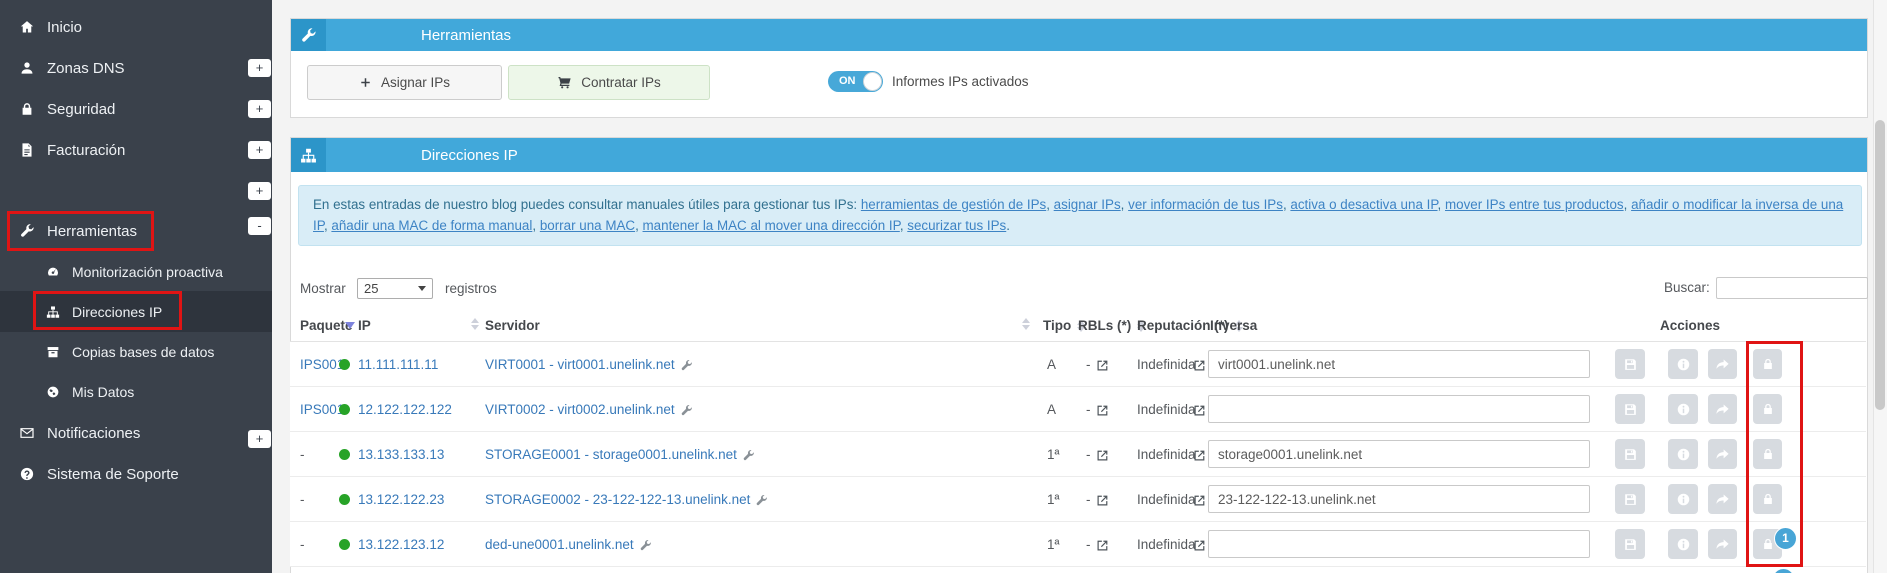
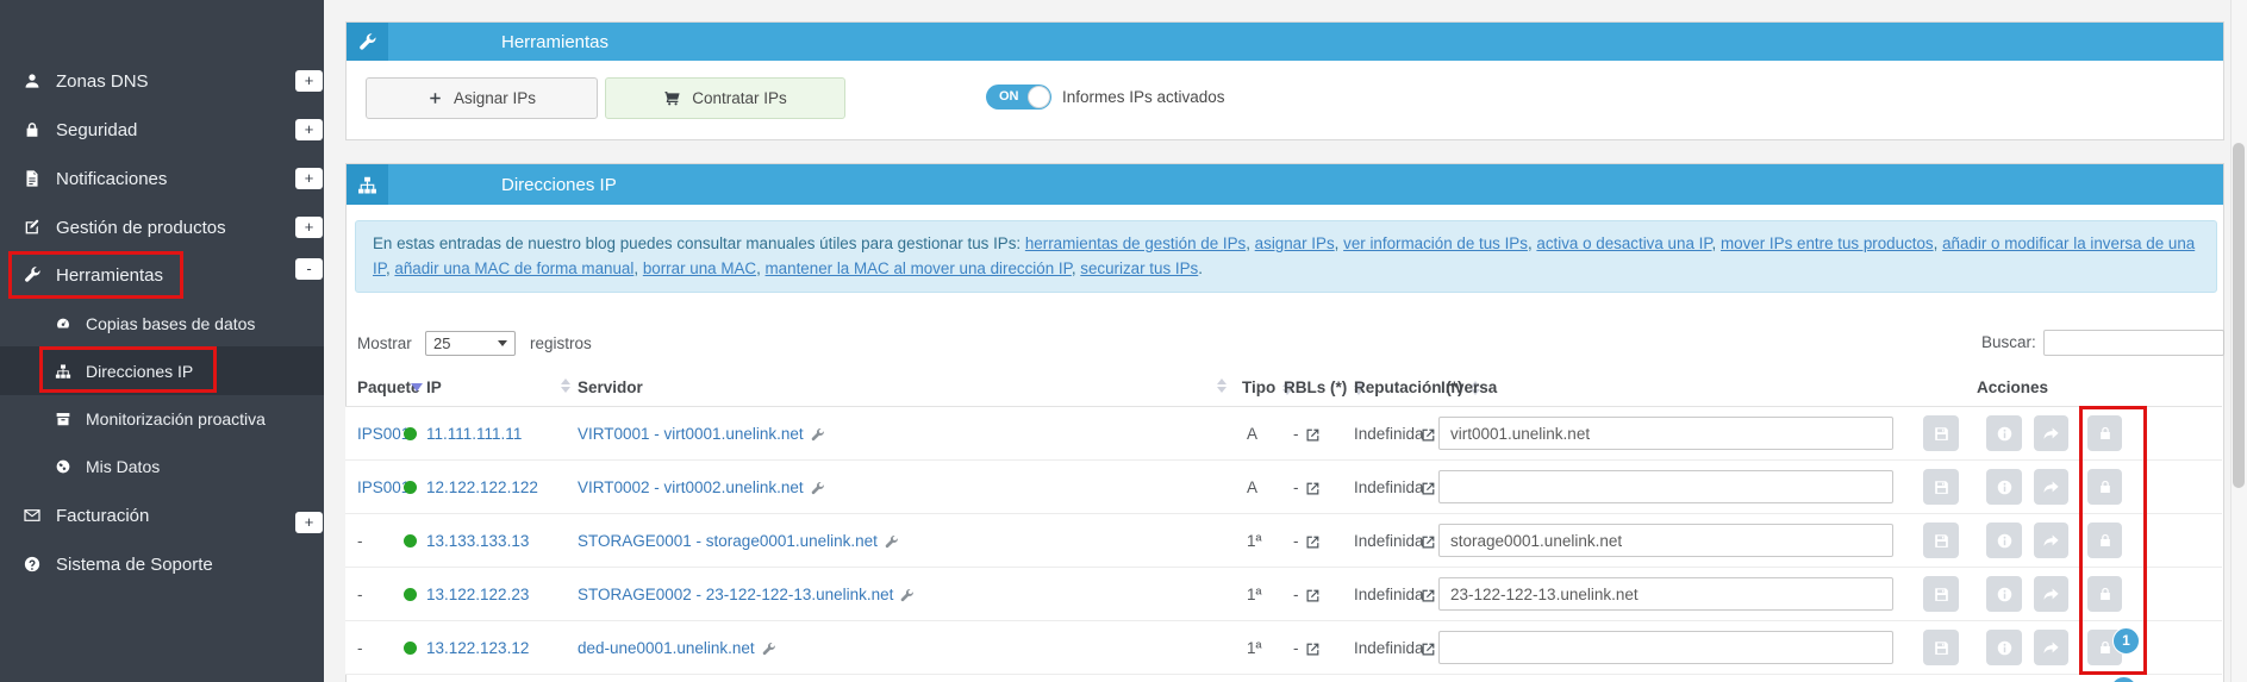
- Inicio
  Zonas DNS
  Seguridad
- Facturación
+ Notificaciones
+ Gestión de productos
  Herramientas
- Monitorización proactiva
+ Copias bases de datos
  Direcciones IP
- Copias bases de datos
+ Monitorización proactiva
  Mis Datos
- Notificaciones
+ Facturación
  Sistema de Soporte
  +
  +
  +
  +
  -
  +
  Herramientas
  Asignar IPs
  Contratar IPs
  ON
  Informes IPs activados
  Direcciones IP
  En estas entradas de nuestro blog puedes consultar manuales útiles para gestionar tus IPs: herramientas de gestión de IPs, asignar IPs, ver información de tus IPs, activa o desactiva una IP, mover IPs entre tus productos, añadir o modificar la inversa de una IP, añadir una MAC de forma manual, borrar una MAC, mantener la MAC al mover una dirección IP, securizar tus IPs.
  Mostrar
  25
  registros
  Buscar:
  Paquete
  IP
  Servidor
  Tipo
  RBLs (*)
  Reputación (*)
  Inversa
  Acciones
  IPS00
  11.111.111.11
  VIRT0001 - virt0001.unelink.net
  A
  -
  Indefinida
  virt0001.unelink.net
  IPS00
  12.122.122.122
  VIRT0002 - virt0002.unelink.net
  A
  -
  Indefinida
  -
  13.133.133.13
  STORAGE0001 - storage0001.unelink.net
  1ª
  -
  Indefinida
  storage0001.unelink.net
  -
  13.122.122.23
  STORAGE0002 - 23-122-122-13.unelink.net
  1ª
  -
  Indefinida
  23-122-122-13.unelink.net
  -
  13.122.123.12
  ded-une0001.unelink.net
  1ª
  -
  Indefinida
  1
